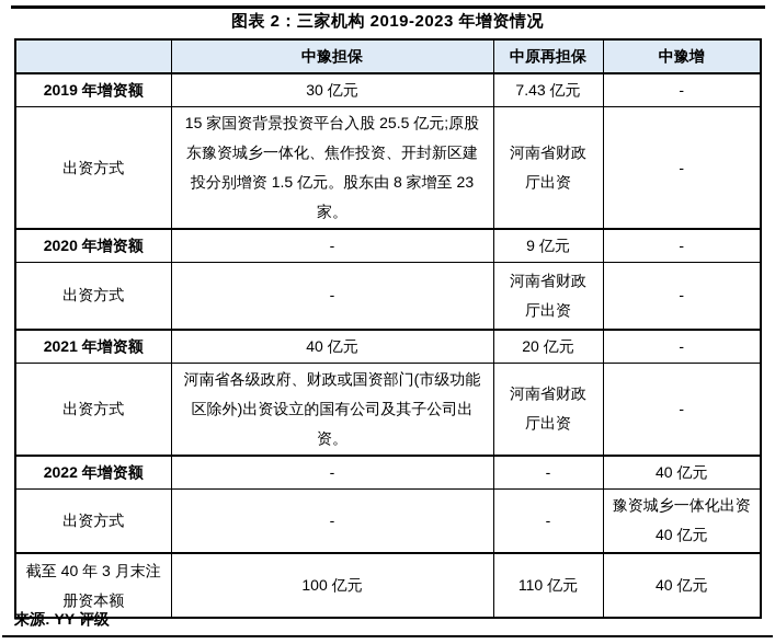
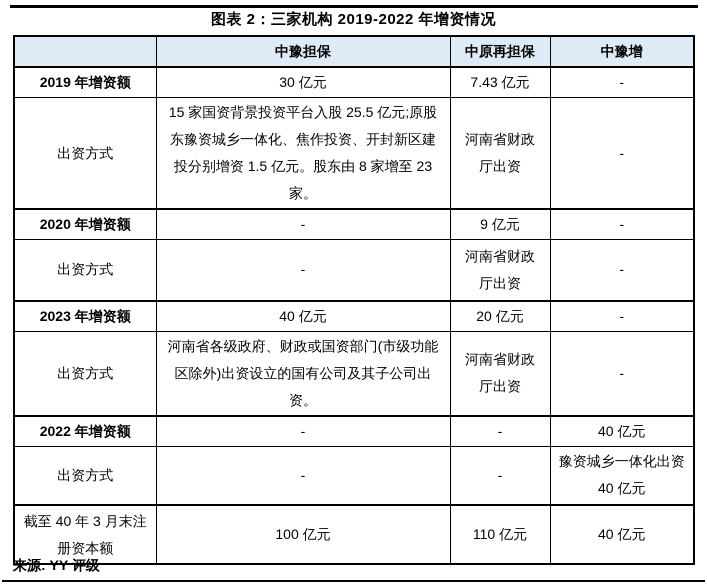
- 图表 2：三家机构 2019-2023 年增资情况
+ 图表 2：三家机构 2019-2022 年增资情况
  	中豫担保	中原再担保	中豫增
  2019 年增资额	30 亿元	7.43 亿元	-
  出资方式	15 家国资背景投资平台入股 25.5 亿元;原股东豫资城乡一体化、焦作投资、开封新区建投分别增资 1.5 亿元。股东由 8 家增至 23 家。	河南省财政厅出资	-
  2020 年增资额	-	9 亿元	-
  出资方式	-	河南省财政厅出资	-
- 2021 年增资额	40 亿元	20 亿元	-
+ 2023 年增资额	40 亿元	20 亿元	-
  出资方式	河南省各级政府、财政或国资部门(市级功能区除外)出资设立的国有公司及其子公司出资。	河南省财政厅出资	-
  2022 年增资额	-	-	40 亿元
  出资方式	-	-	豫资城乡一体化出资 40 亿元
  截至 40 年 3 月末注册资本额	100 亿元	110 亿元	40 亿元
  来源: YY 评级
